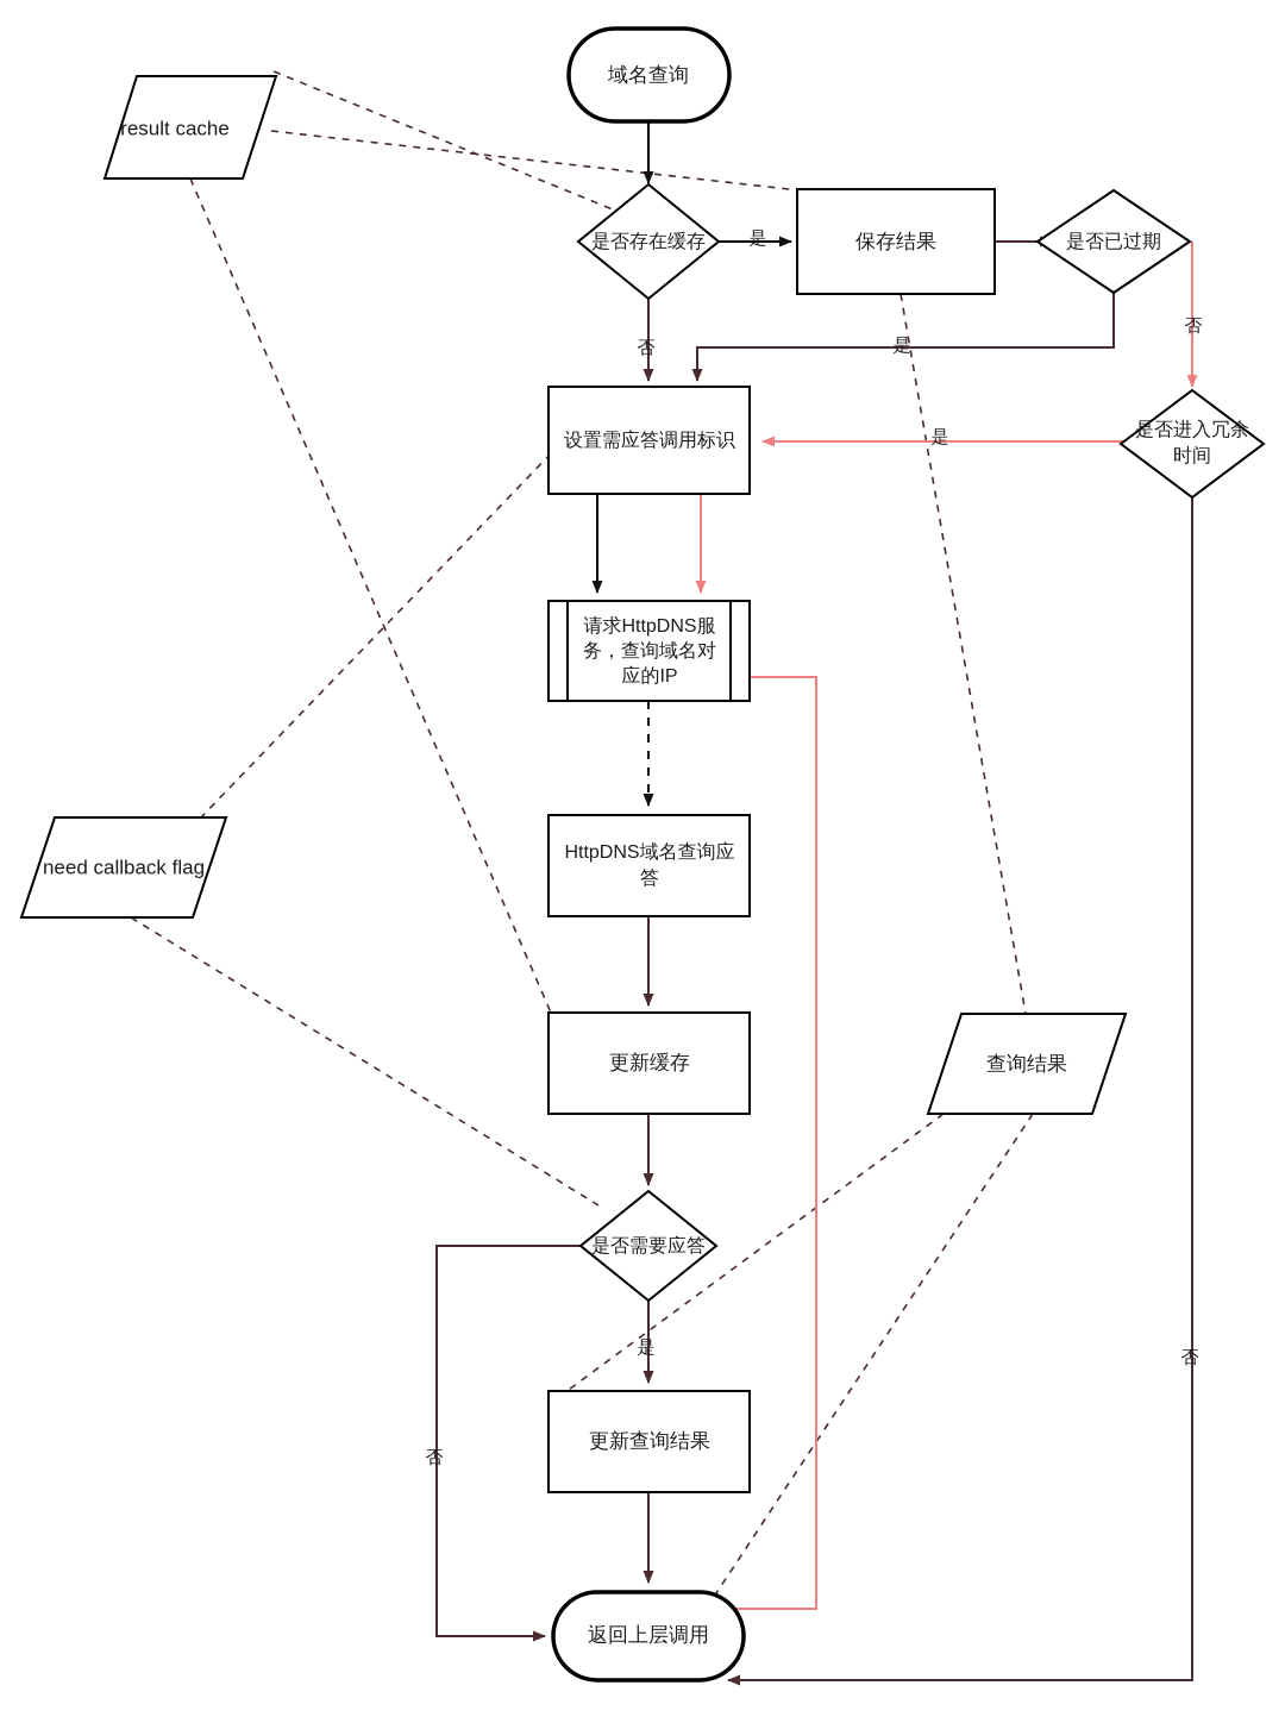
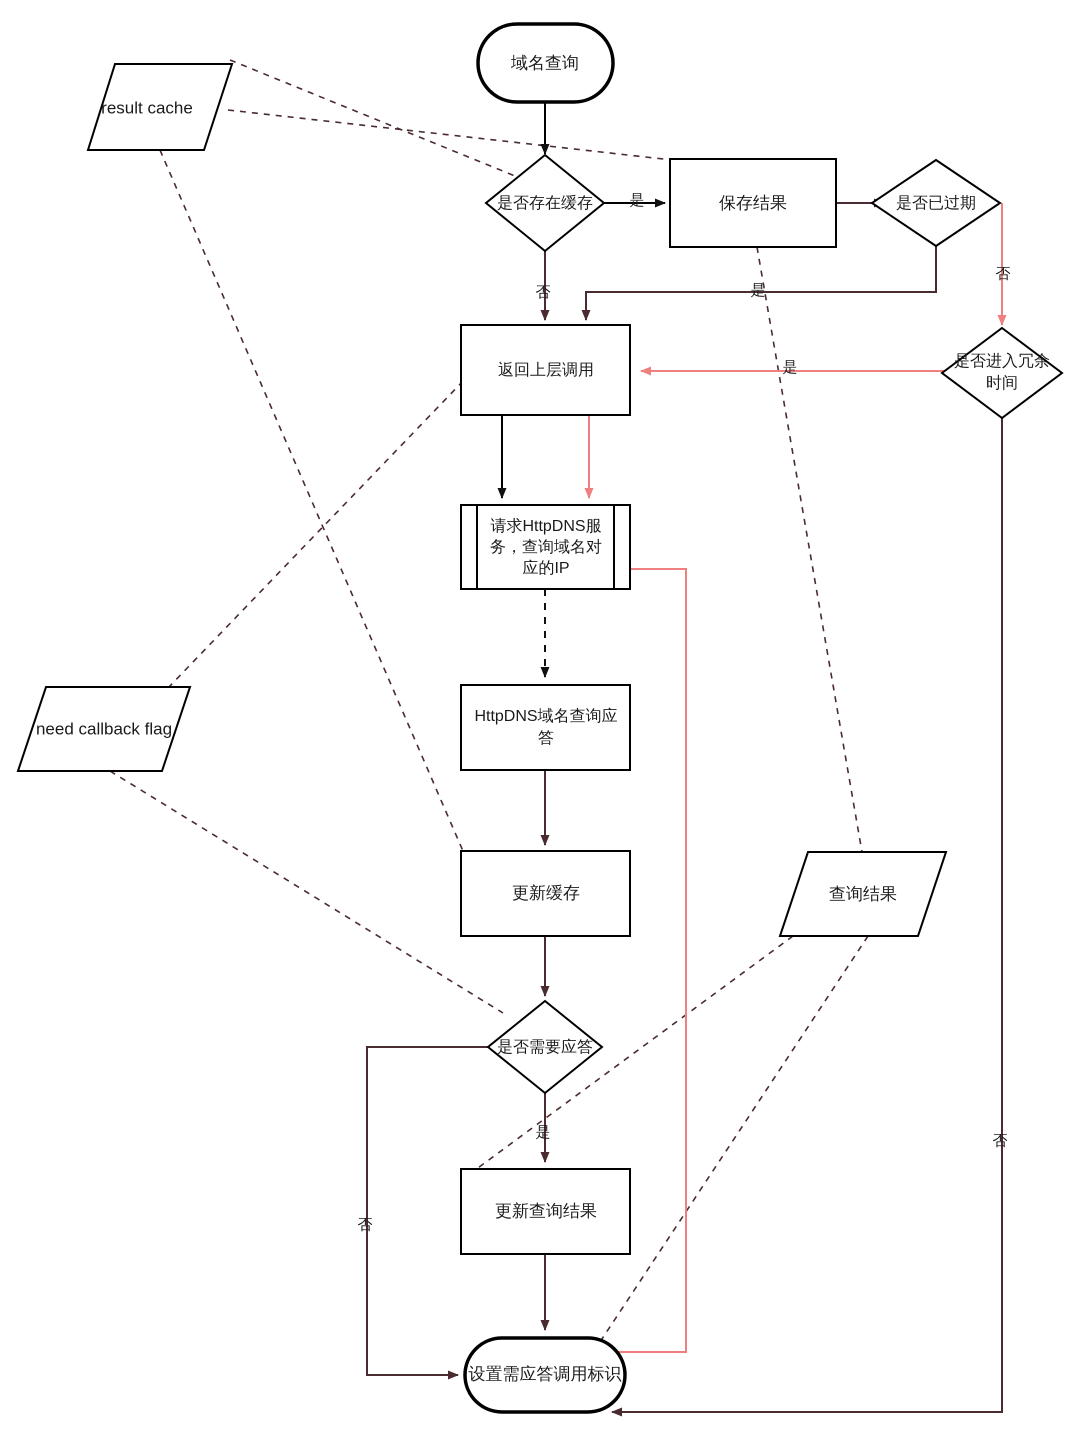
  result cache
  域名查询
  是否存在缓存
  保存结果
  是否已过期
  是否进入冗余
  时间
- 设置需应答调用标识
+ 返回上层调用
  请求HttpDNS服
  务，查询域名对
  应的IP
  HttpDNS域名查询应
  答
  need callback flag
  更新缓存
  查询结果
  是否需要应答
  更新查询结果
- 返回上层调用
+ 设置需应答调用标识
  是
  否
  是
  是
  是
